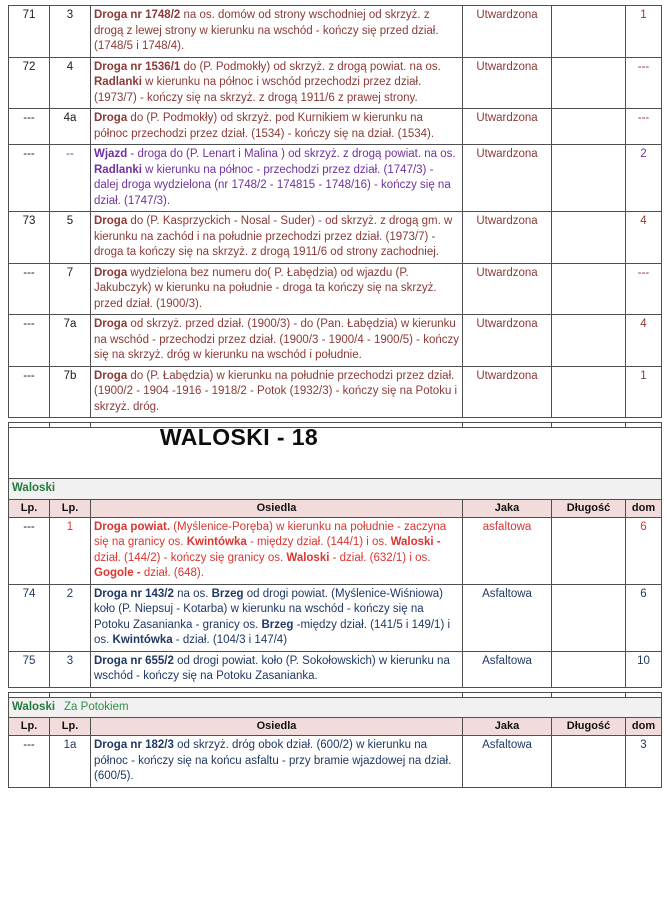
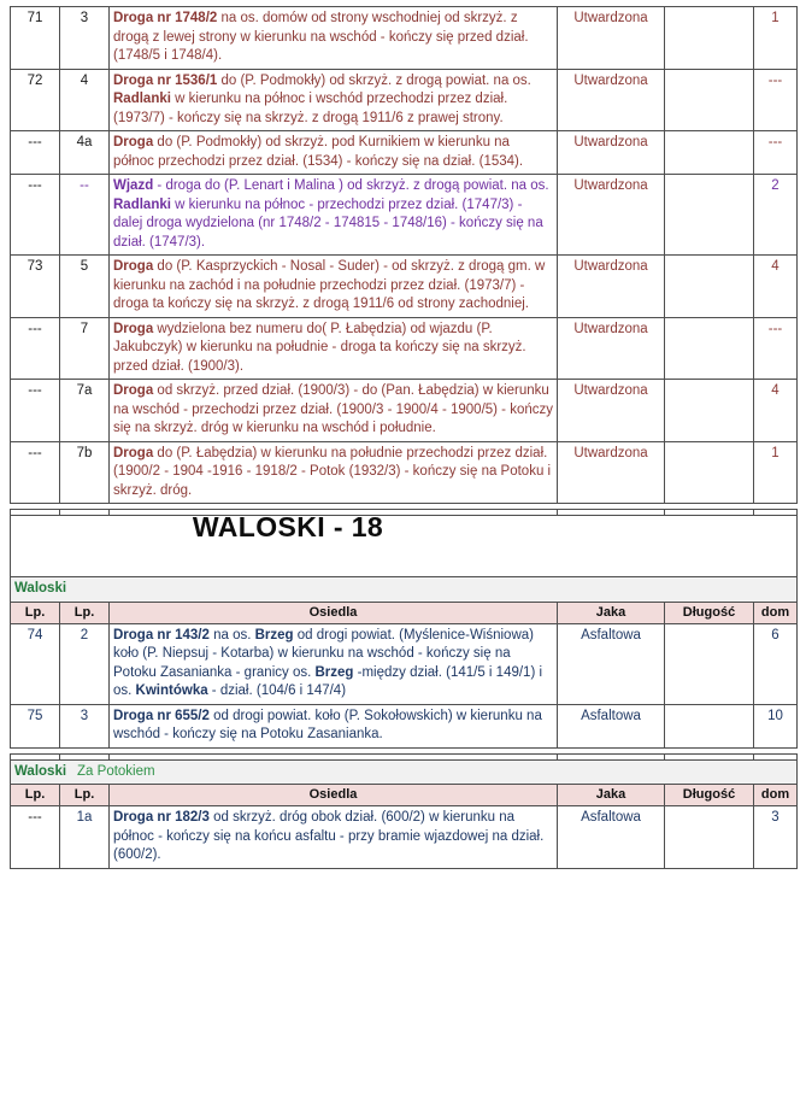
  71	3	Droga nr 1748/2 na os. domów od strony wschodniej od skrzyż. z drogą z lewej strony w kierunku na wschód - kończy się przed dział. (1748/5 i 1748/4).	Utwardzona		1
  72	4	Droga nr 1536/1 do (P. Podmokły) od skrzyż. z drogą powiat. na os. Radlanki w kierunku na północ i wschód przechodzi przez dział. (1973/7) - kończy się na skrzyż. z drogą 1911/6 z prawej strony.	Utwardzona		---
  ---	4a	Droga do (P. Podmokły) od skrzyż. pod Kurnikiem w kierunku na północ przechodzi przez dział. (1534) - kończy się na dział. (1534).	Utwardzona		---
  ---	--	Wjazd - droga do (P. Lenart i Malina ) od skrzyż. z drogą powiat. na os. Radlanki w kierunku na północ - przechodzi przez dział. (1747/3) - dalej droga wydzielona (nr 1748/2 - 174815 - 1748/16) - kończy się na dział. (1747/3).	Utwardzona		2
  73	5	Droga do (P. Kasprzyckich - Nosal - Suder) - od skrzyż. z drogą gm. w kierunku na zachód i na południe przechodzi przez dział. (1973/7) - droga ta kończy się na skrzyż. z drogą 1911/6 od strony zachodniej.	Utwardzona		4
  ---	7	Droga wydzielona bez numeru do( P. Łabędzia) od wjazdu (P. Jakubczyk) w kierunku na południe - droga ta kończy się na skrzyż. przed dział. (1900/3).	Utwardzona		---
  ---	7a	Droga od skrzyż. przed dział. (1900/3) - do (Pan. Łabędzia) w kierunku na wschód - przechodzi przez dział. (1900/3 - 1900/4 - 1900/5) - kończy się na skrzyż. dróg w kierunku na wschód i południe.	Utwardzona		4
  ---	7b	Droga do (P. Łabędzia) w kierunku na południe przechodzi przez dział. (1900/2 - 1904 -1916 - 1918/2 - Potok (1932/3) - kończy się na Potoku i skrzyż. dróg.	Utwardzona		1
  WALOSKI - 18
  Waloski
  Lp.	Lp.	Osiedla	Jaka	Długość	dom
- ---	1	Droga powiat. (Myślenice-Poręba) w kierunku na południe - zaczyna się na granicy os. Kwintówka - między dział. (144/1) i os. Waloski - dział. (144/2) - kończy się granicy os. Waloski - dział. (632/1) i os. Gogole - dział. (648).	asfaltowa		6
- 74	2	Droga nr 143/2 na os. Brzeg od drogi powiat. (Myślenice-Wiśniowa) koło (P. Niepsuj - Kotarba) w kierunku na wschód - kończy się na Potoku Zasanianka - granicy os. Brzeg -między dział. (141/5 i 149/1) i os. Kwintówka - dział. (104/3 i 147/4)	Asfaltowa		6
+ 74	2	Droga nr 143/2 na os. Brzeg od drogi powiat. (Myślenice-Wiśniowa) koło (P. Niepsuj - Kotarba) w kierunku na wschód - kończy się na Potoku Zasanianka - granicy os. Brzeg -między dział. (141/5 i 149/1) i os. Kwintówka - dział. (104/6 i 147/4)	Asfaltowa		6
  75	3	Droga nr 655/2 od drogi powiat. koło (P. Sokołowskich) w kierunku na wschód - kończy się na Potoku Zasanianka.	Asfaltowa		10
  Waloski Za Potokiem
  Lp.	Lp.	Osiedla	Jaka	Długość	dom
- ---	1a	Droga nr 182/3 od skrzyż. dróg obok dział. (600/2) w kierunku na północ - kończy się na końcu asfaltu - przy bramie wjazdowej na dział. (600/5).	Asfaltowa		3
+ ---	1a	Droga nr 182/3 od skrzyż. dróg obok dział. (600/2) w kierunku na północ - kończy się na końcu asfaltu - przy bramie wjazdowej na dział. (600/2).	Asfaltowa		3
